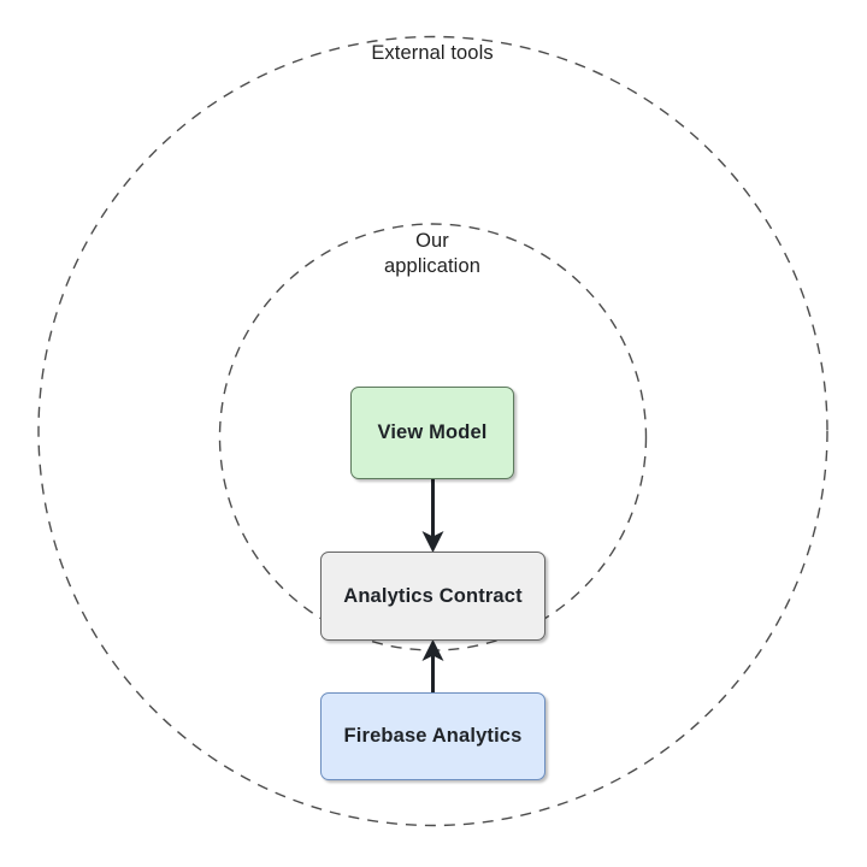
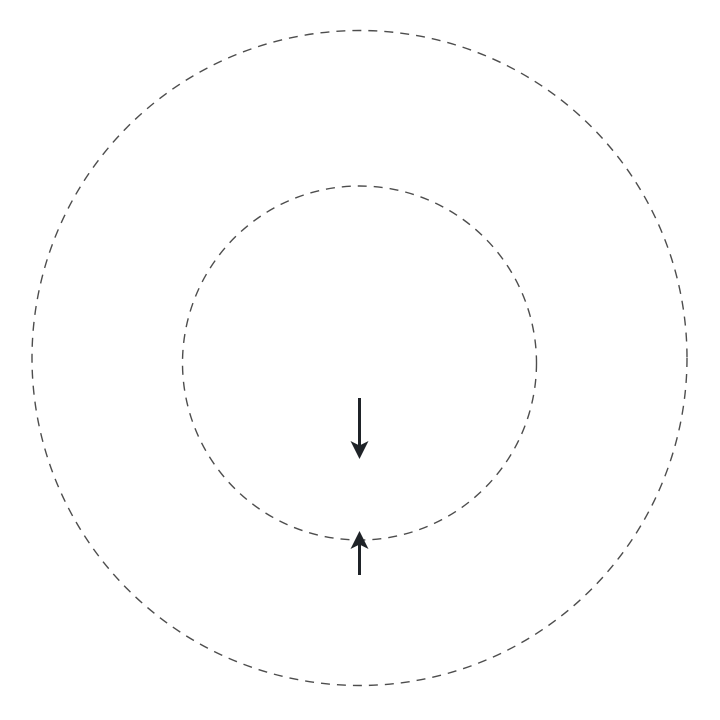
- External tools
- Our
- application
- View Model
- Analytics Contract
- Firebase Analytics
